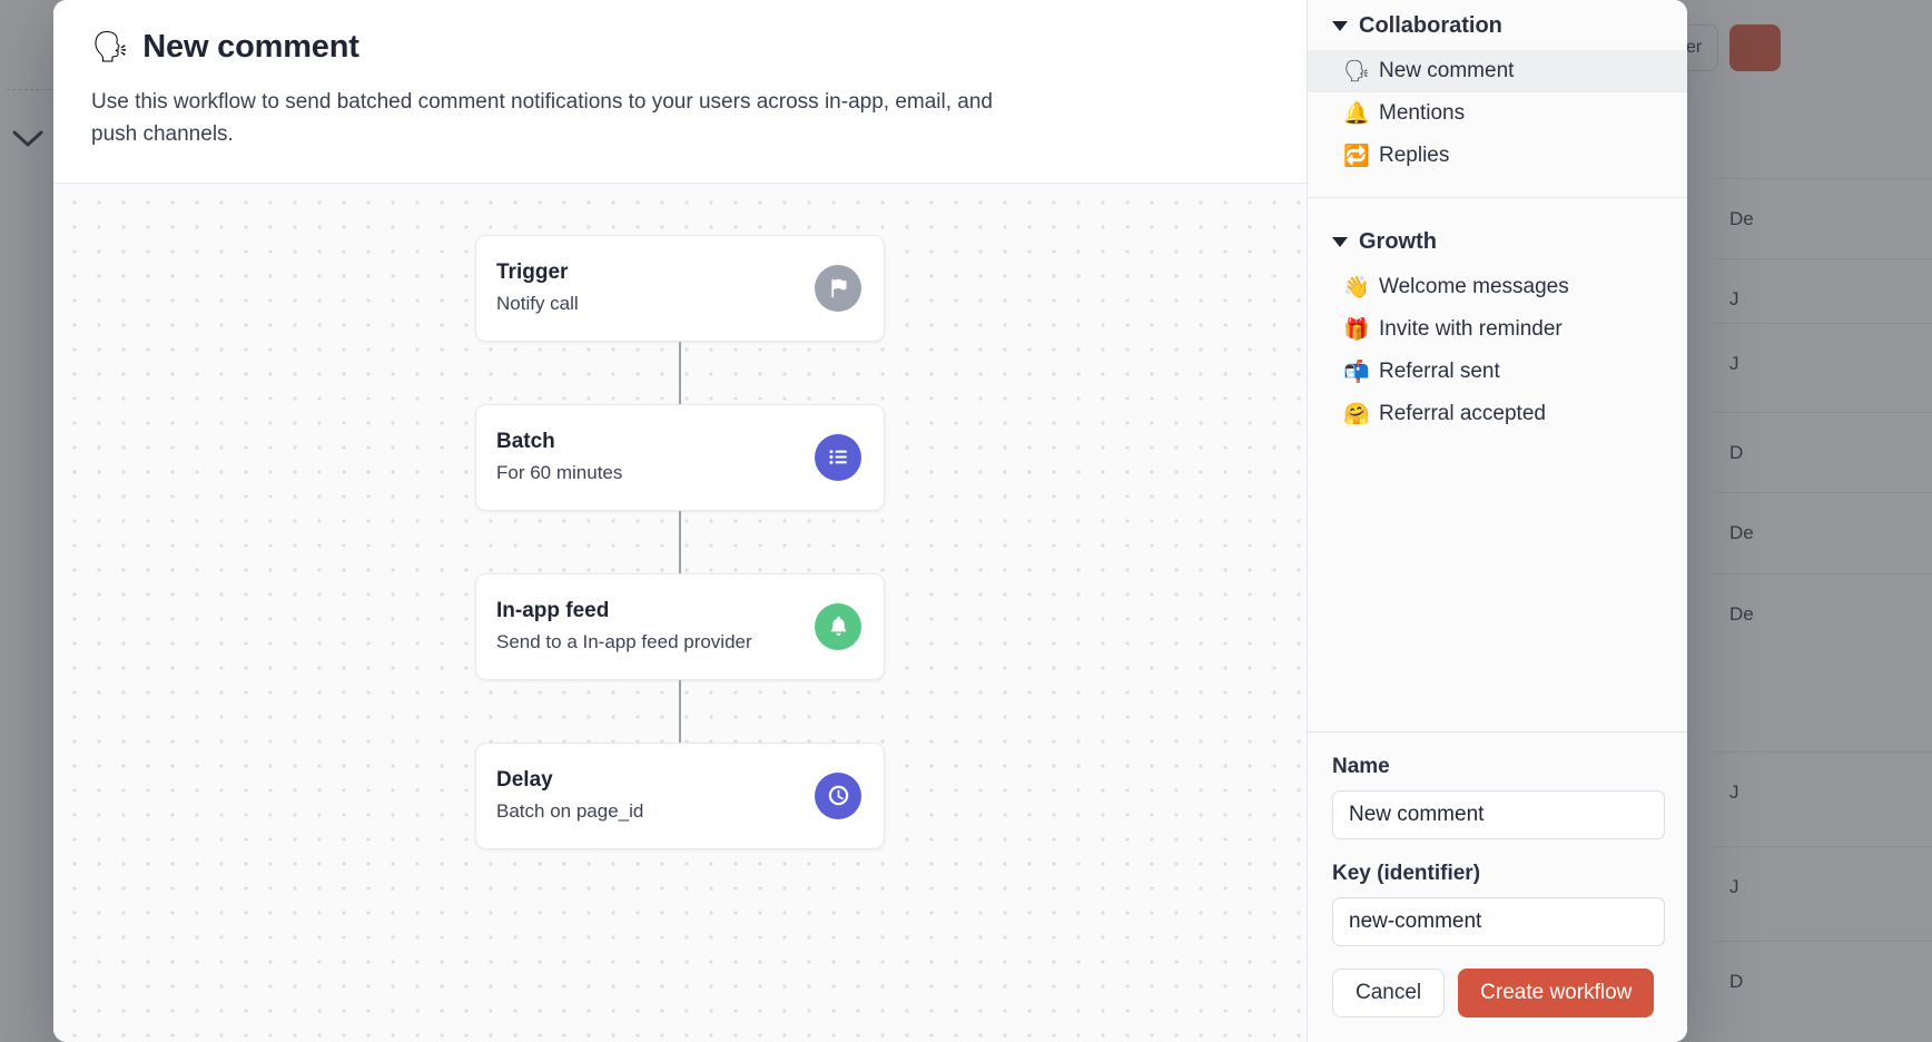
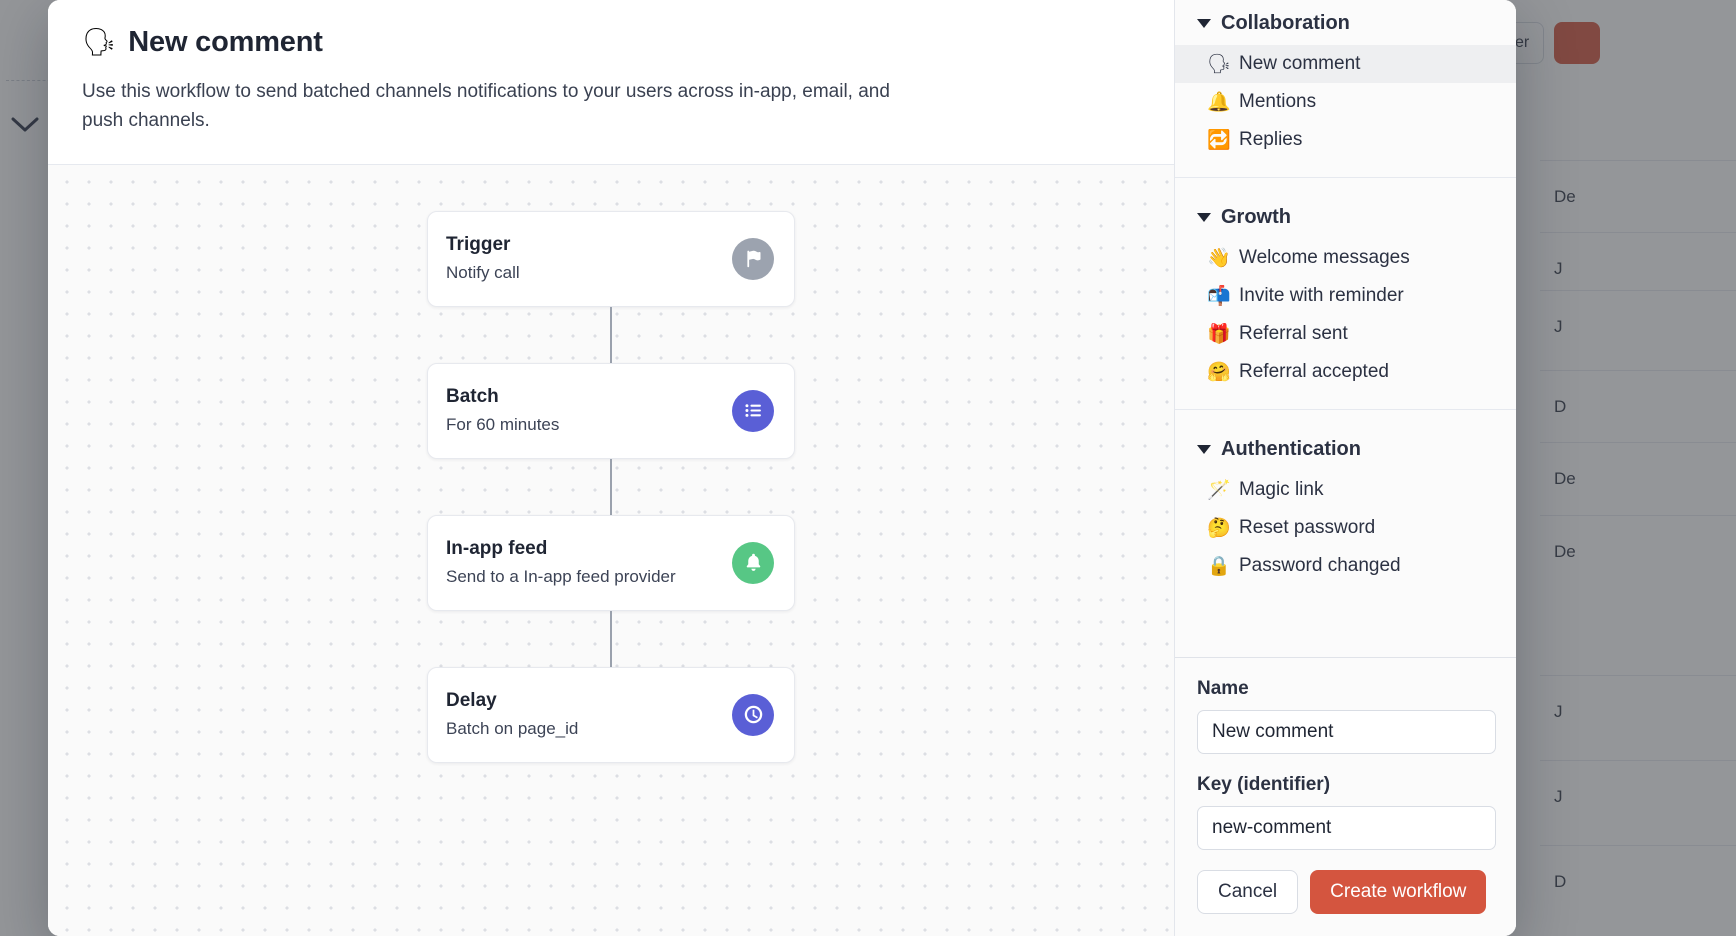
  er
  De
  J
  J
  D
  De
  De
  J
  J
  D
  🗣
  New comment
- Use this workflow to send batched comment notifications to your users across in-app, email, and push channels.
+ Use this workflow to send batched channels notifications to your users across in-app, email, and push channels.
  Trigger
  Notify call
  Batch
  For 60 minutes
  In-app feed
  Send to a In-app feed provider
  Delay
  Batch on page_id
  Collaboration
  🗣
  New comment
  🔔
  Mentions
  🔁
  Replies
  Growth
  👋
  Welcome messages
- 🎁
+ 📬
  Invite with reminder
- 📬
+ 🎁
  Referral sent
  🤗
  Referral accepted
+ Authentication
+ 🪄
+ Magic link
+ 🤔
+ Reset password
+ 🔒
+ Password changed
  Name
  New comment
  Key (identifier)
  new-comment
  Cancel
  Create workflow
